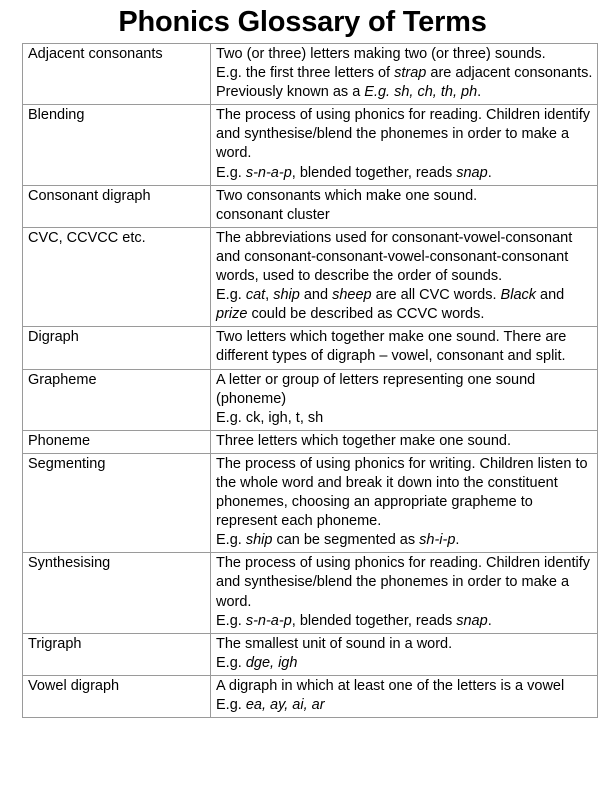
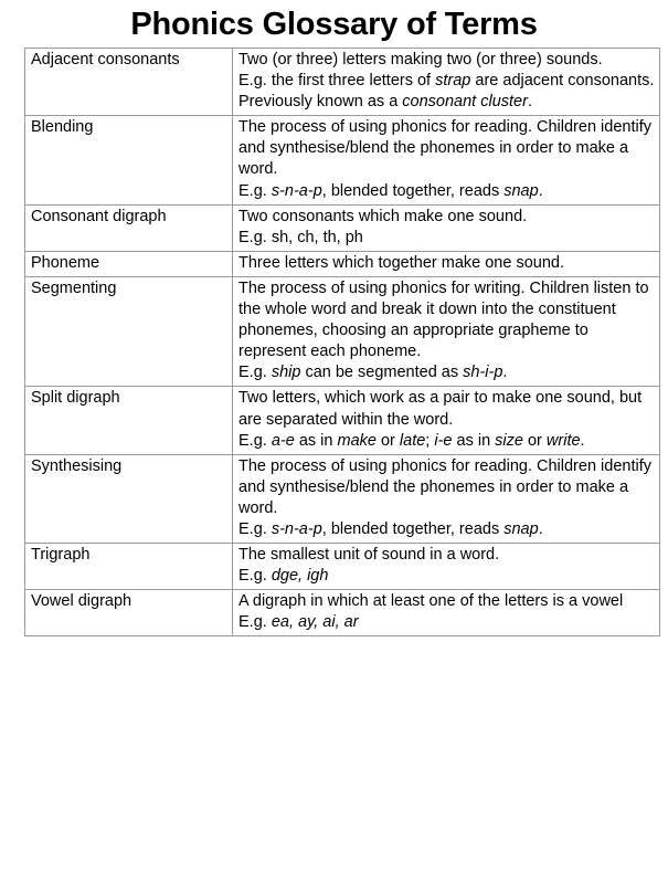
  Phonics Glossary of Terms
- Adjacent consonants	Two (or three) letters making two (or three) sounds.E.g. the first three letters of strap are adjacent consonants.Previously known as a E.g. sh, ch, th, ph.
+ Adjacent consonants	Two (or three) letters making two (or three) sounds.E.g. the first three letters of strap are adjacent consonants.Previously known as a consonant cluster.
  Blending	The process of using phonics for reading. Children identify and synthesise/blend the phonemes in order to make a word.E.g. s-n-a-p, blended together, reads snap.
- Consonant digraph	Two consonants which make one sound.consonant cluster
+ Consonant digraph	Two consonants which make one sound.E.g. sh, ch, th, ph
- CVC, CCVCC etc.	The abbreviations used for consonant-vowel-consonant and consonant-consonant-vowel-consonant-consonant words, used to describe the order of sounds.E.g. cat, ship and sheep are all CVC words. Black and prize could be described as CCVC words.
- Digraph	Two letters which together make one sound. There are different types of digraph – vowel, consonant and split.
- Grapheme	A letter or group of letters representing one sound (phoneme)E.g. ck, igh, t, sh
  Phoneme	Three letters which together make one sound.
  Segmenting	The process of using phonics for writing. Children listen to the whole word and break it down into the constituent phonemes, choosing an appropriate grapheme to represent each phoneme.E.g. ship can be segmented as sh-i-p.
+ Split digraph	Two letters, which work as a pair to make one sound, but are separated within the word.E.g. a-e as in make or late; i-e as in size or write.
  Synthesising	The process of using phonics for reading. Children identify and synthesise/blend the phonemes in order to make a word.E.g. s-n-a-p, blended together, reads snap.
  Trigraph	The smallest unit of sound in a word.E.g. dge, igh
  Vowel digraph	A digraph in which at least one of the letters is a vowelE.g. ea, ay, ai, ar
